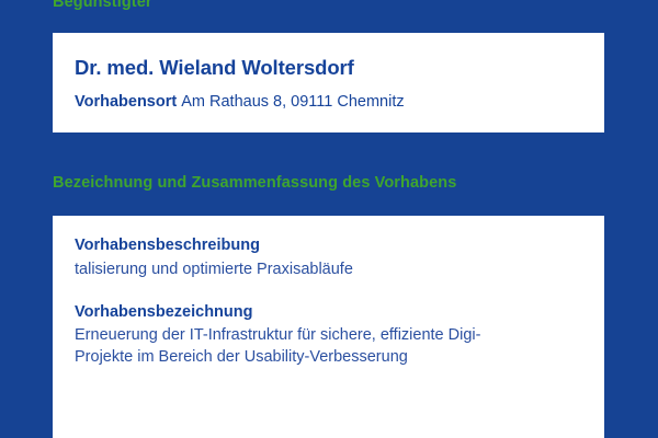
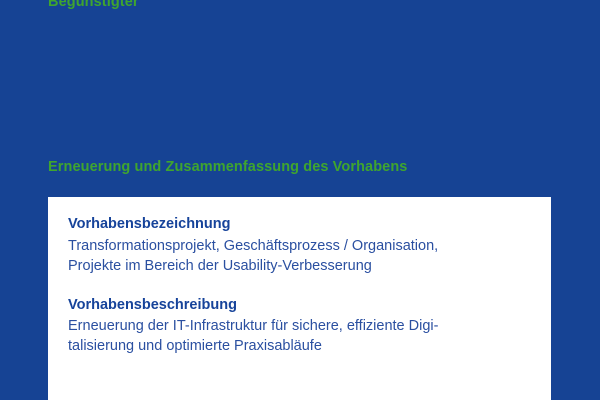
  Begünstigter
- Dr. med. Wieland Woltersdorf
- Vorhabensort Am Rathaus 8, 09111 Chemnitz
- Bezeichnung und Zusammenfassung des Vorhabens
+ Erneuerung und Zusammenfassung des Vorhabens
- Vorhabensbeschreibung
+ Vorhabensbezeichnung
+ Transformationsprojekt, Geschäftsprozess / Organisation,
- talisierung und optimierte Praxisabläufe
+ Projekte im Bereich der Usability-Verbesserung
- Vorhabensbezeichnung
+ Vorhabensbeschreibung
  Erneuerung der IT-Infrastruktur für sichere, effiziente Digi-
- Projekte im Bereich der Usability-Verbesserung
+ talisierung und optimierte Praxisabläufe
